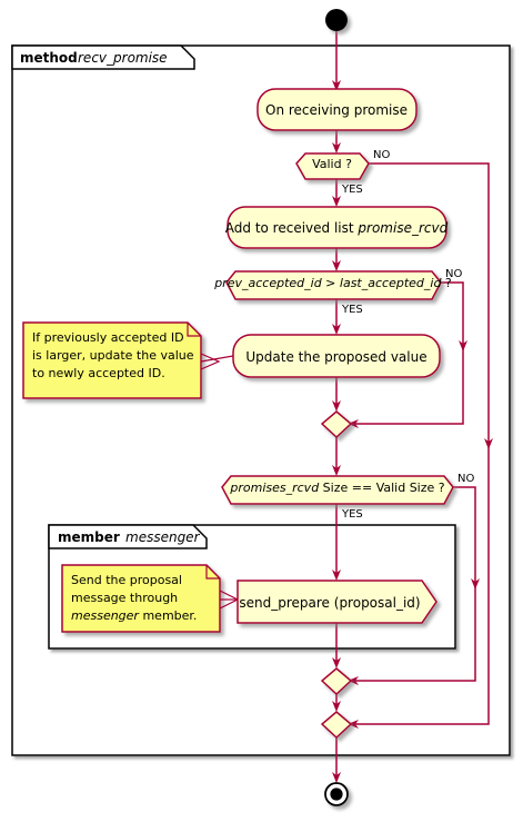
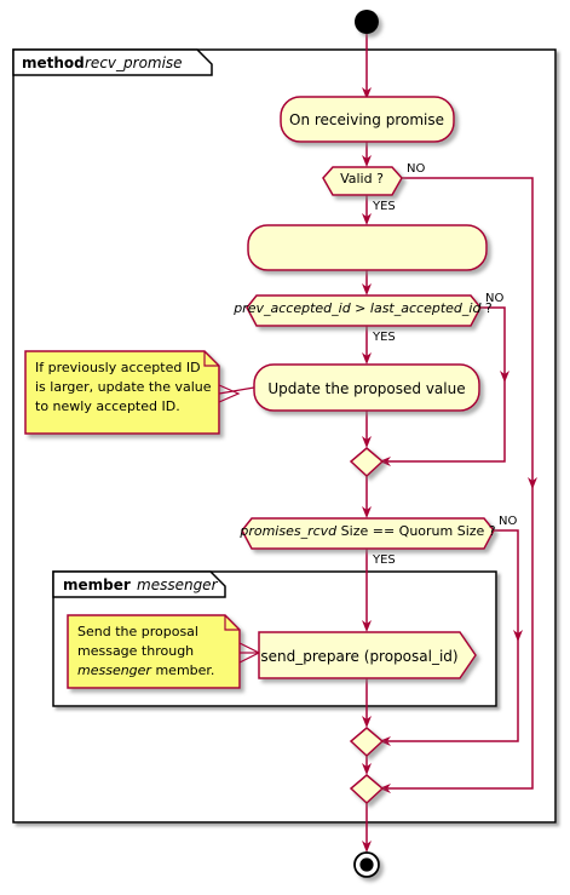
  method
  recv_promise
  member
  messenger
  On receiving promise
  Valid ?
  NO
  YES
- Add to received list promise_rcvd
  prev_accepted_id > last_accepted_id ?
  NO
  YES
  If previously accepted ID
  is larger, update the value
  to newly accepted ID.
  Update the proposed value
- promises_rcvd Size == Valid Size ?
+ promises_rcvd Size == Quorum Size ?
  NO
  YES
  Send the proposal
  message through
  messenger member.
  send_prepare (proposal_id)
